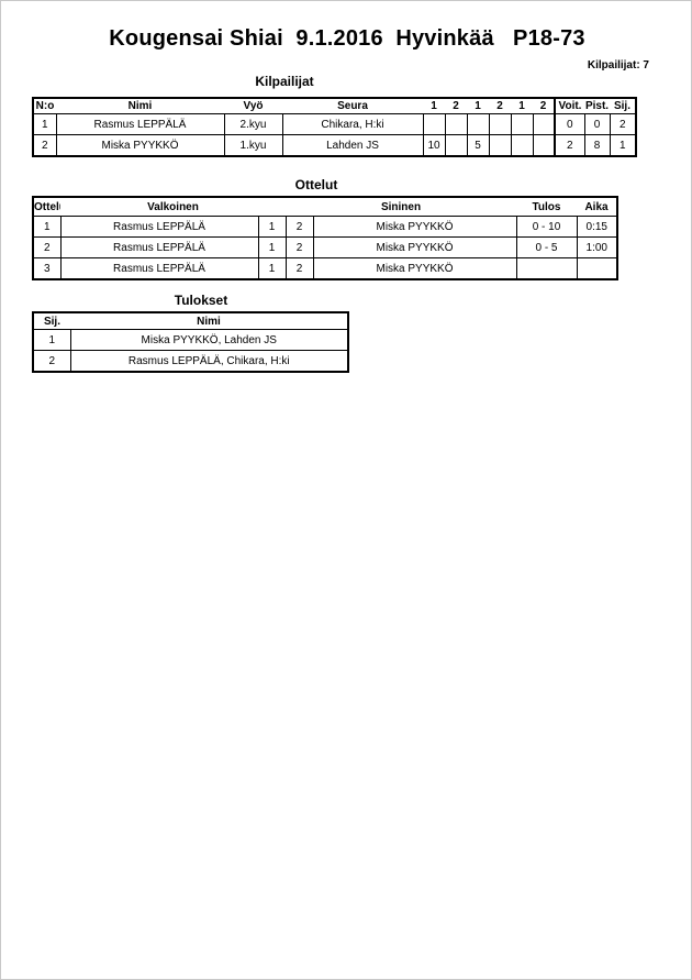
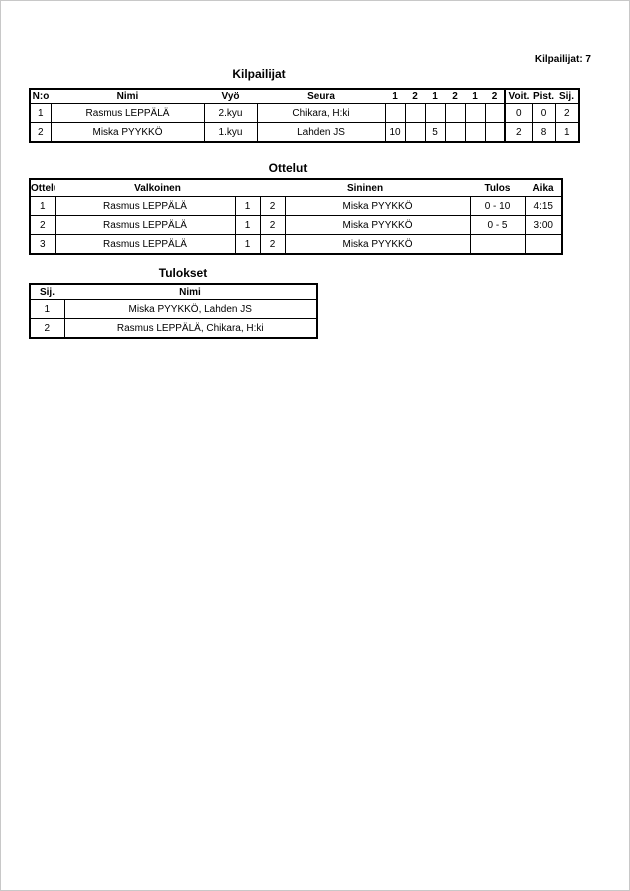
- Kougensai Shiai 9.1.2016 Hyvinkää P18-73
  Kilpailijat: 7
  Kilpailijat
  N:o	Nimi	Vyö	Seura	1	2	1	2	1	2	Voit.	Pist.	Sij.
  1	Rasmus LEPPÄLÄ	2.kyu	Chikara, H:ki							0	0	2
  2	Miska PYYKKÖ	1.kyu	Lahden JS	10		5				2	8	1
  Ottelut
  Ottel	Valkoinen	Sininen	Tulos	Aika
- 1	Rasmus LEPPÄLÄ	1	2	Miska PYYKKÖ	0 - 10	0:15
+ 1	Rasmus LEPPÄLÄ	1	2	Miska PYYKKÖ	0 - 10	4:15
- 2	Rasmus LEPPÄLÄ	1	2	Miska PYYKKÖ	0 - 5	1:00
+ 2	Rasmus LEPPÄLÄ	1	2	Miska PYYKKÖ	0 - 5	3:00
  3	Rasmus LEPPÄLÄ	1	2	Miska PYYKKÖ
  Tulokset
  Sij.	Nimi
  1	Miska PYYKKÖ, Lahden JS
  2	Rasmus LEPPÄLÄ, Chikara, H:ki
